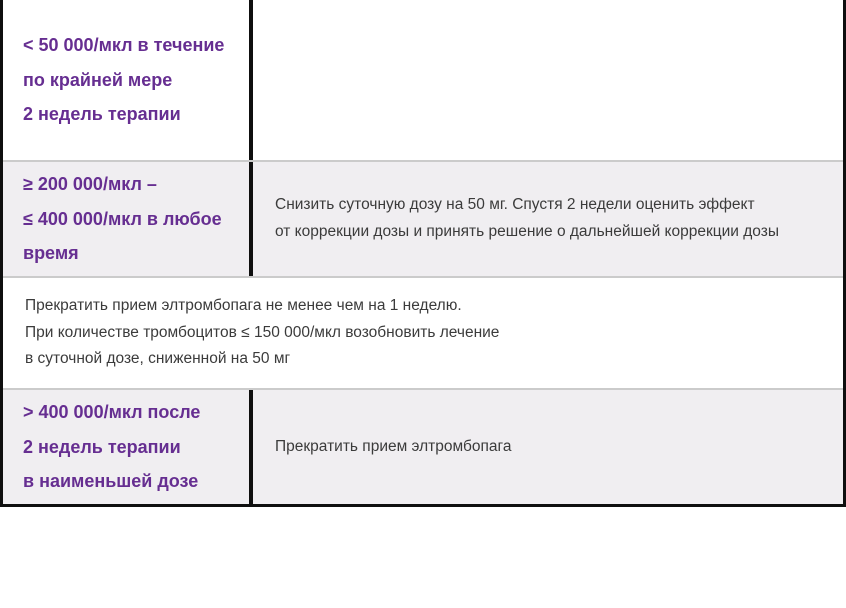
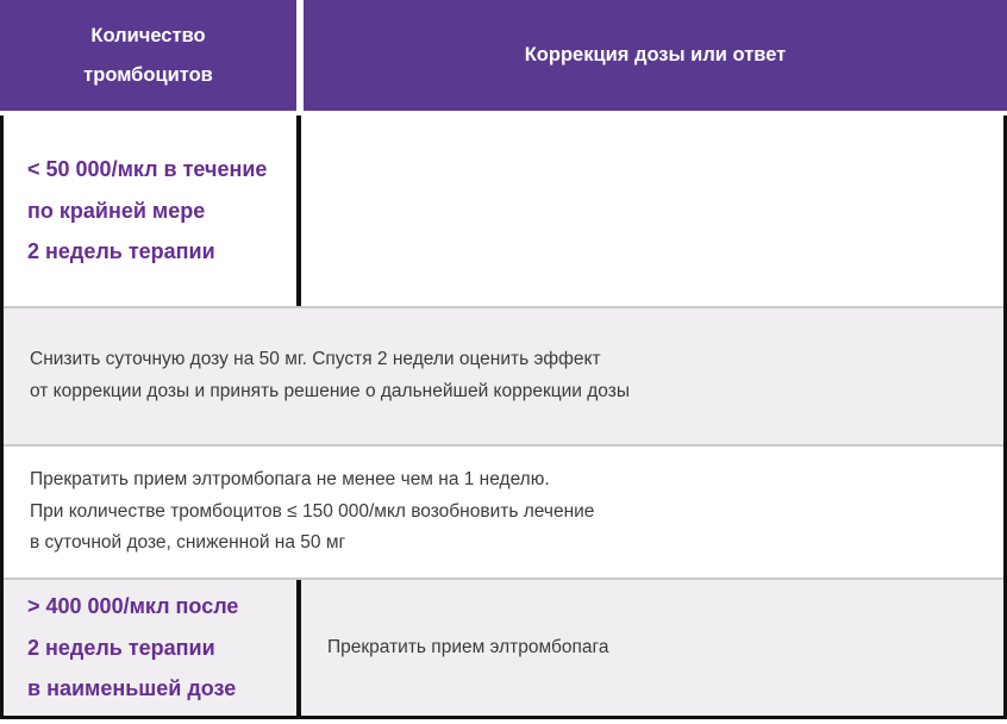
+ Количество
+ тромбоцитов
+ Коррекция дозы или ответ
  < 50 000/мкл в течение
  по крайней мере
  2 недель терапии
- ≥ 200 000/мкл –
- ≤ 400 000/мкл в любое
- время
  Снизить суточную дозу на 50 мг. Спустя 2 недели оценить эффект
  от коррекции дозы и принять решение о дальнейшей коррекции дозы
  Прекратить прием элтромбопага не менее чем на 1 неделю.
  При количестве тромбоцитов ≤ 150 000/мкл возобновить лечение
  в суточной дозе, сниженной на 50 мг
  > 400 000/мкл после
  2 недель терапии
  в наименьшей дозе
  Прекратить прием элтромбопага
